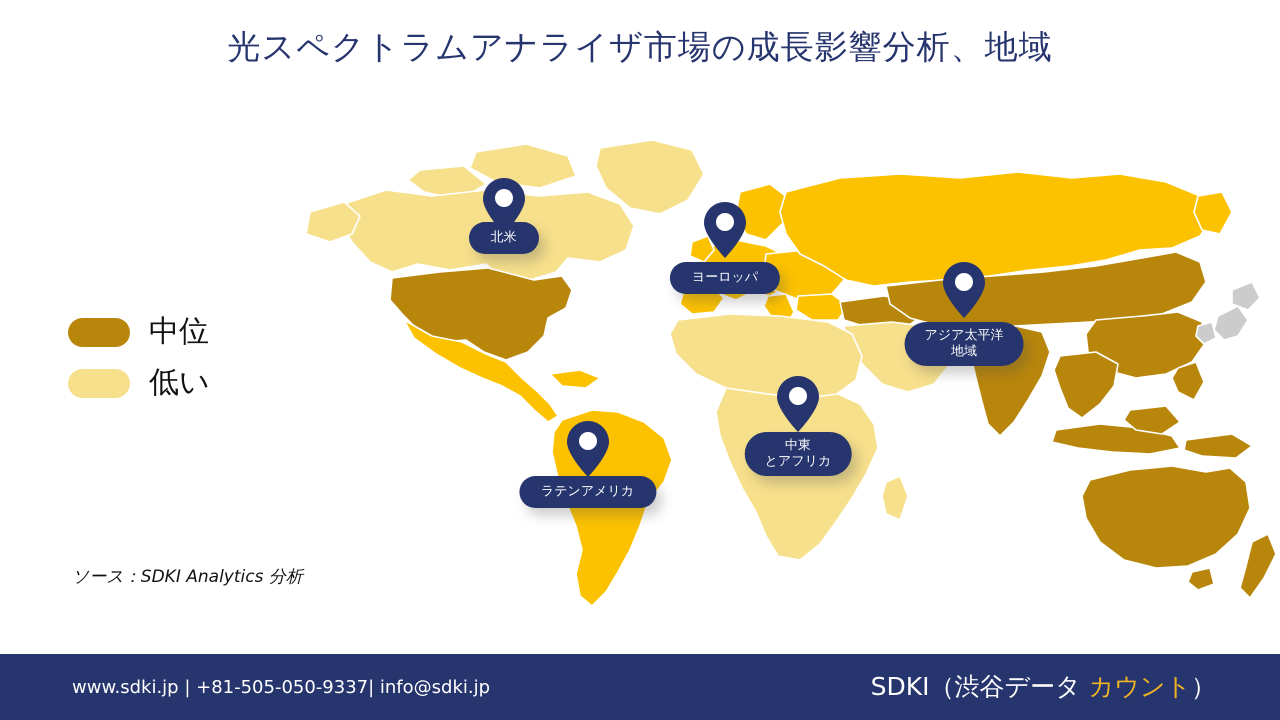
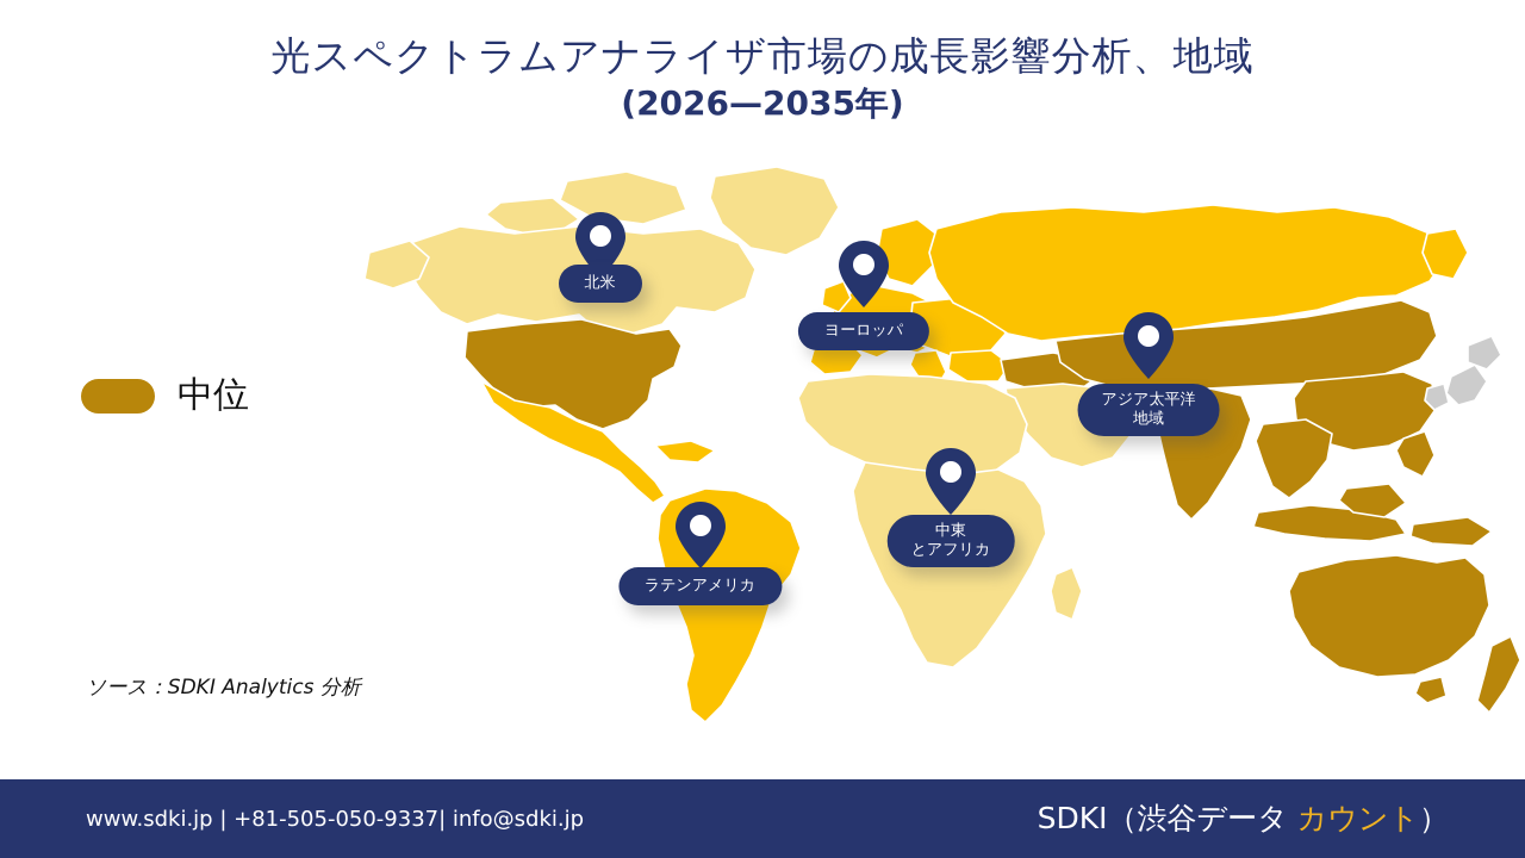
  光スペクトラムアナライザ市場の成長影響分析、地域
+ (2026—2035年)
  中位
- 低い
  ソース：SDKI Analytics 分析
  北米
  ヨーロッパ
  アジア太平洋
  地域
  中東
  とアフリカ
  ラテンアメリカ
  www.sdki.jp | +81-505-050-9337| info@sdki.jp
  SDKI（渋谷データ カウント）
